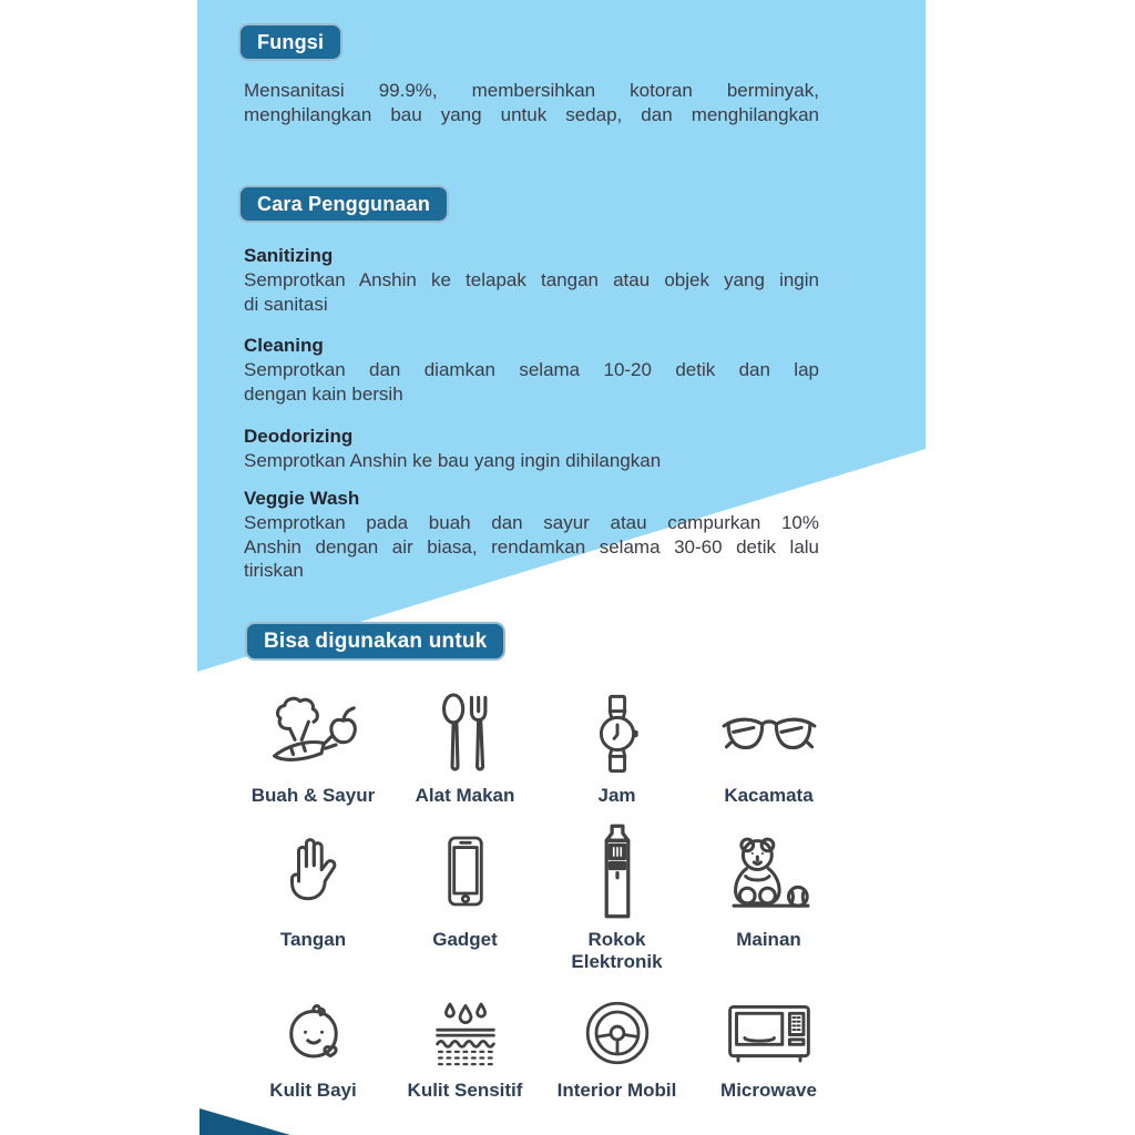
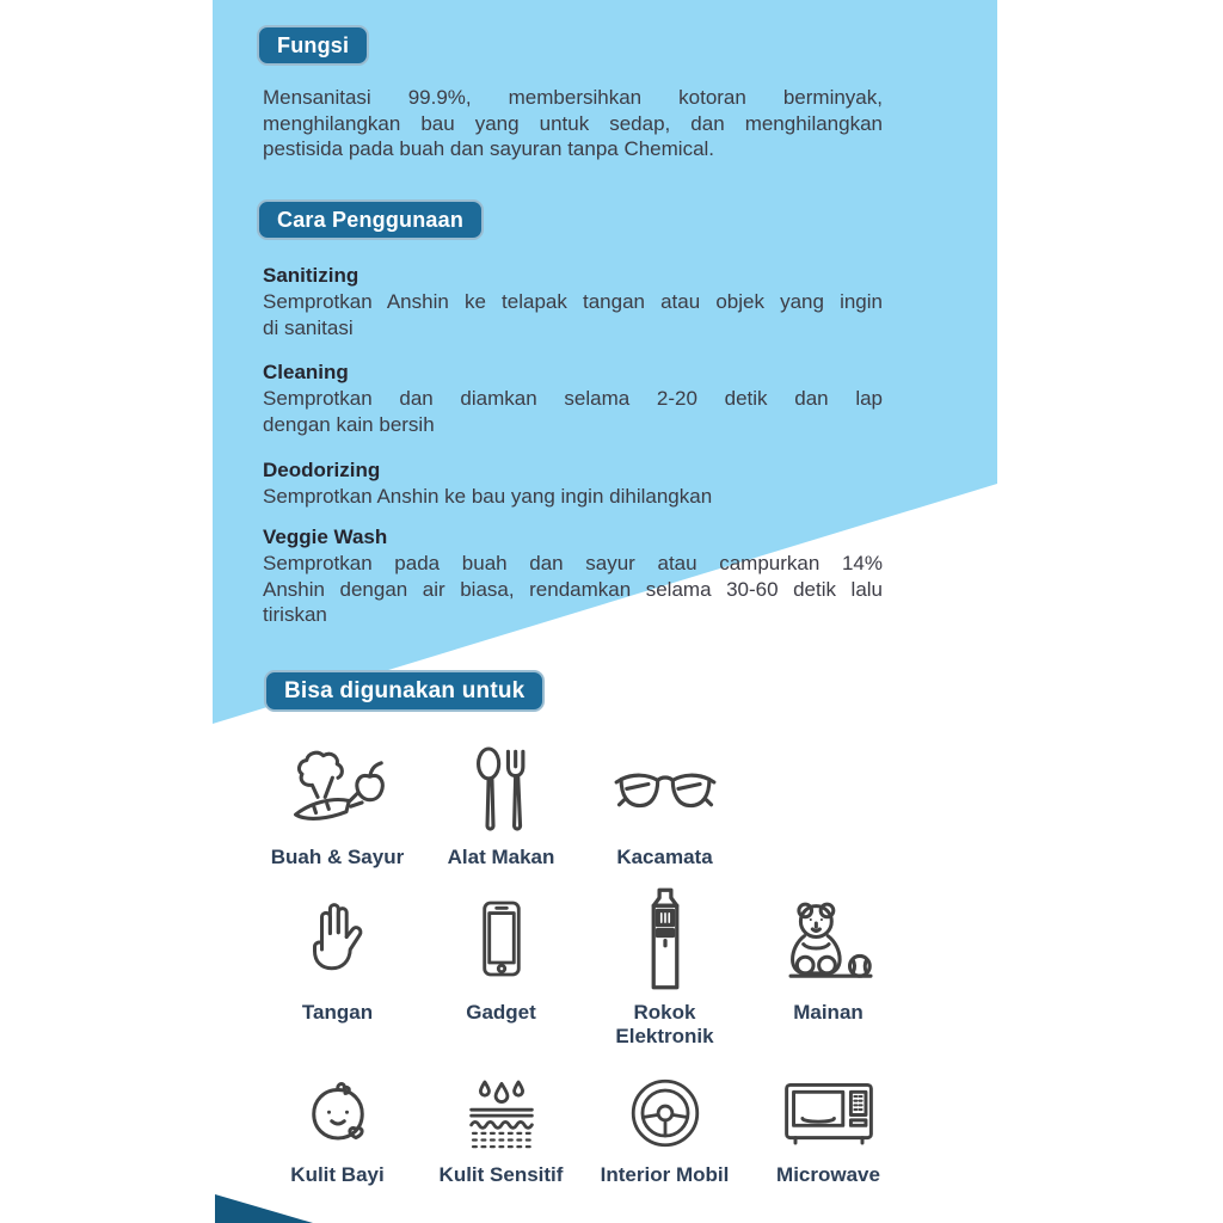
  Fungsi
  Mensanitasi 99.9%, membersihkan kotoran berminyak,
  menghilangkan bau yang untuk sedap, dan menghilangkan
+ pestisida pada buah dan sayuran tanpa Chemical.
  Cara Penggunaan
  Sanitizing
  Semprotkan Anshin ke telapak tangan atau objek yang ingin
  di sanitasi
  Cleaning
- Semprotkan dan diamkan selama 10-20 detik dan lap
+ Semprotkan dan diamkan selama 2-20 detik dan lap
  dengan kain bersih
  Deodorizing
  Semprotkan Anshin ke bau yang ingin dihilangkan
  Veggie Wash
- Semprotkan pada buah dan sayur atau campurkan 10%
+ Semprotkan pada buah dan sayur atau campurkan 14%
  Anshin dengan air biasa, rendamkan selama 30-60 detik lalu
  tiriskan
  Bisa digunakan untuk
  Buah & Sayur
  Alat Makan
- Jam
  Kacamata
  Tangan
  Gadget
  Rokok
  Elektronik
  Mainan
  Kulit Bayi
  Kulit Sensitif
  Interior Mobil
  Microwave
